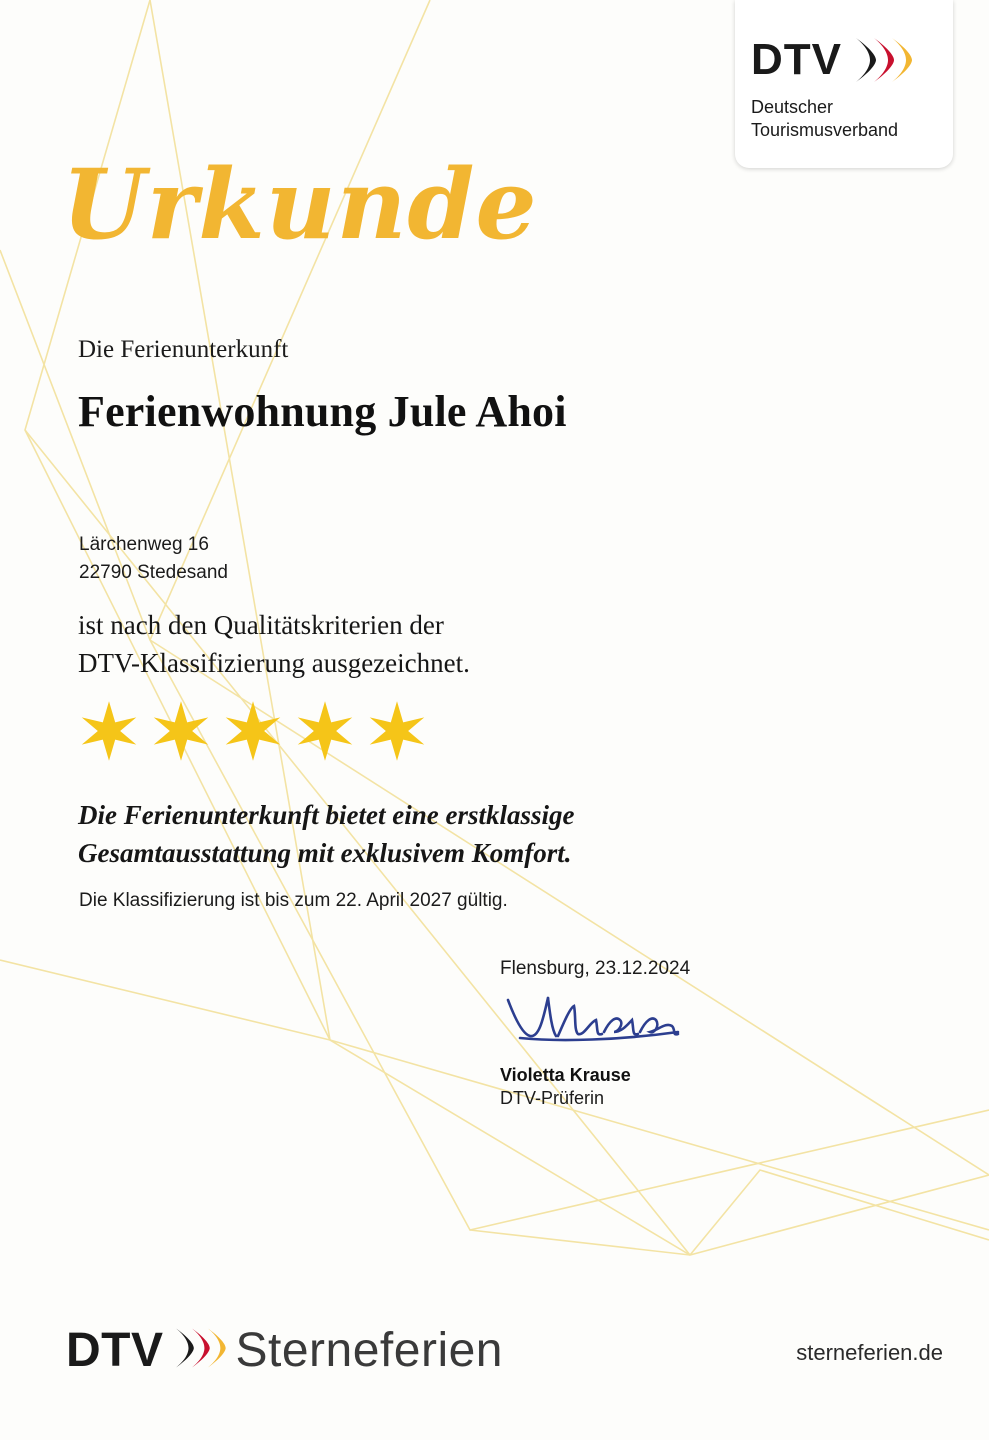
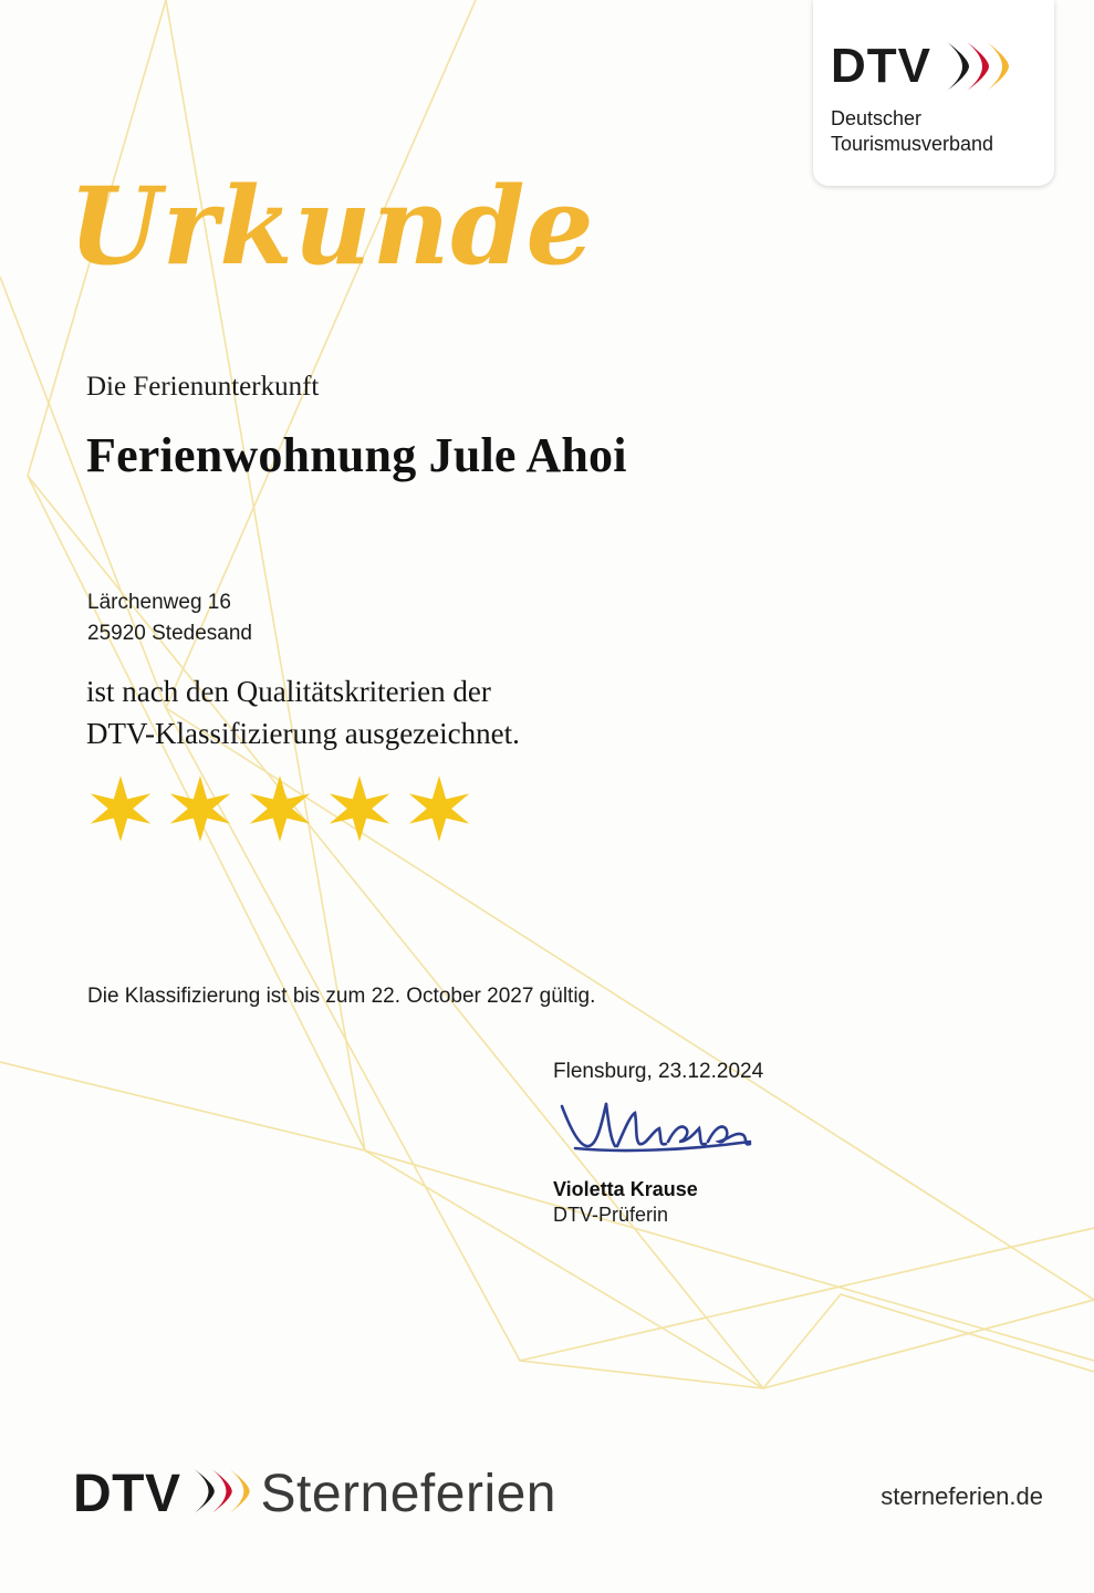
  DTV
  Deutscher
  Tourismusverband
  Urkunde
  Die Ferienunterkunft
  Ferienwohnung Jule Ahoi
  Lärchenweg 16
- 22790 Stedesand
+ 25920 Stedesand
  ist nach den Qualitätskriterien der
  DTV-Klassifizierung ausgezeichnet.
- Die Ferienunterkunft bietet eine erstklassige
- Gesamtausstattung mit exklusivem Komfort.
- Die Klassifizierung ist bis zum 22. April 2027 gültig.
+ Die Klassifizierung ist bis zum 22. October 2027 gültig.
  Flensburg, 23.12.2024
  Violetta Krause
  DTV-Prüferin
  DTV
  Sterneferien
  sterneferien.de
